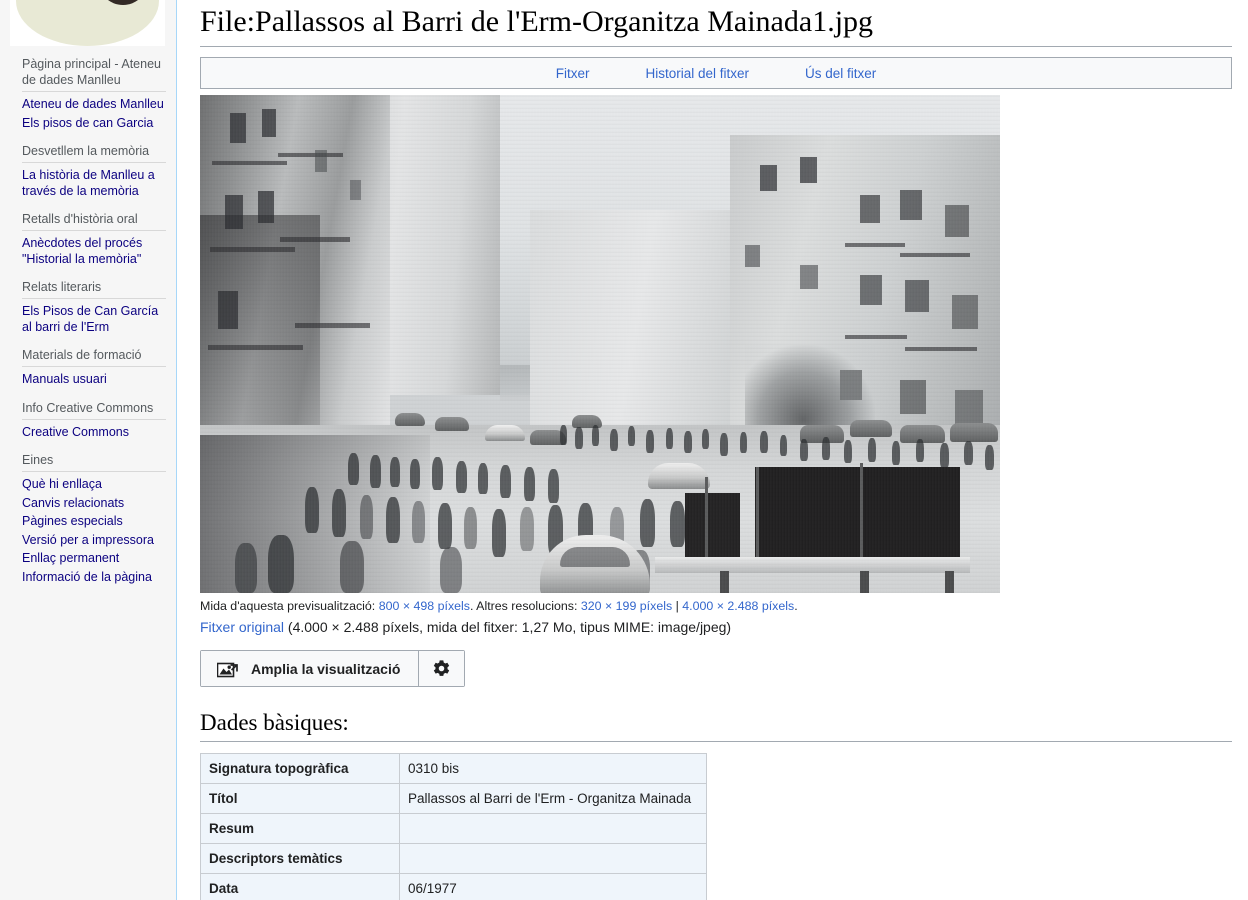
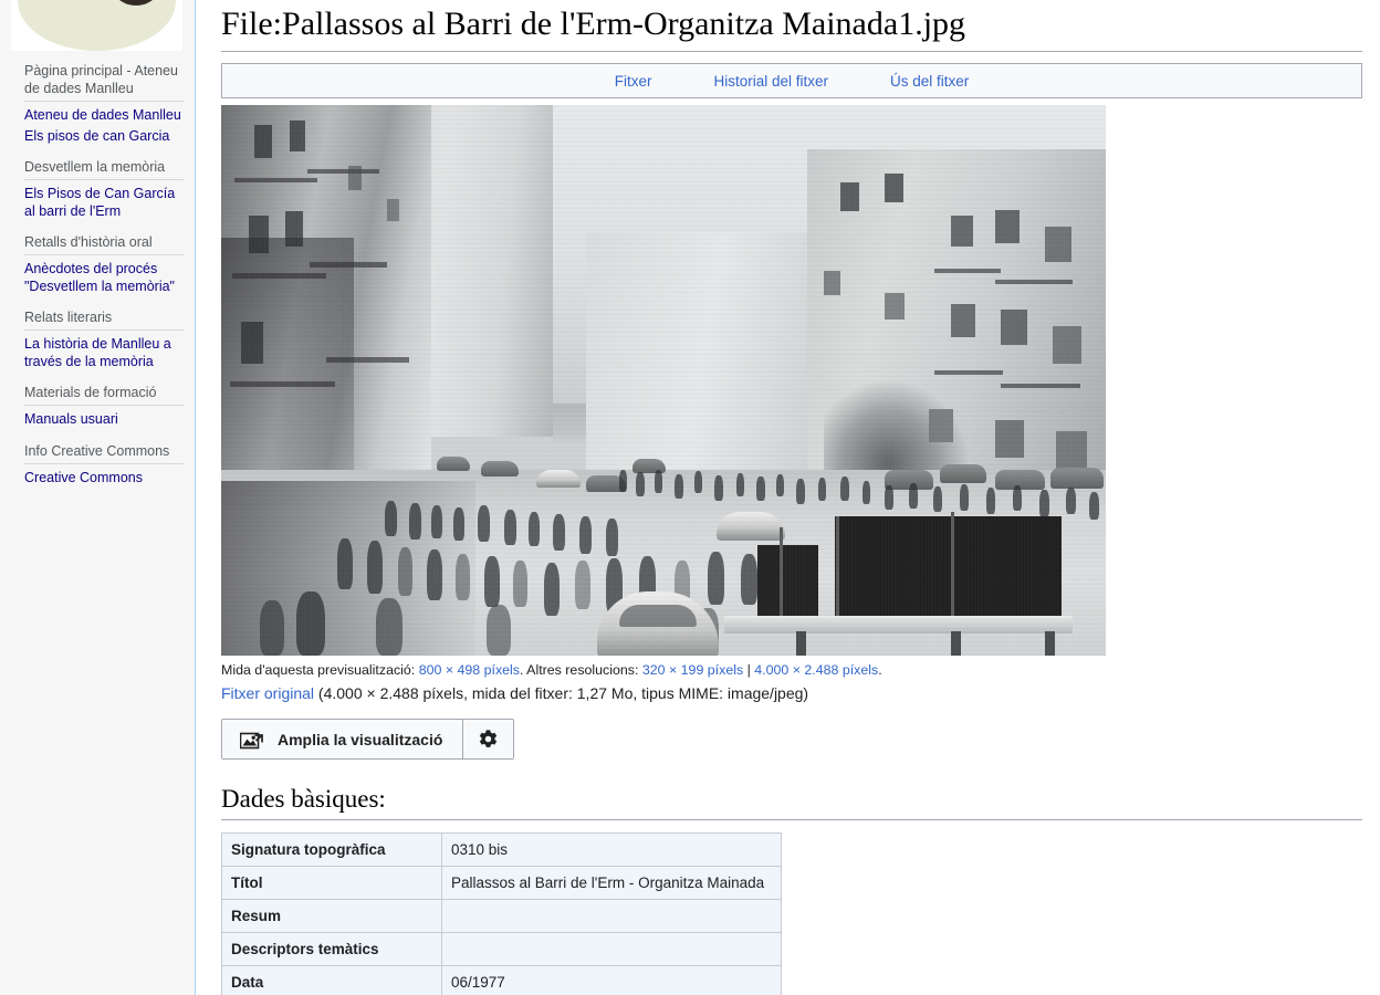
  Pàgina principal - Ateneu de dades Manlleu
  Ateneu de dades Manlleu
  Els pisos de can Garcia
  Desvetllem la memòria
- La història de Manlleu a través de la memòria
+ Els Pisos de Can García al barri de l'Erm
  Retalls d'història oral
- Anècdotes del procés "Historial la memòria"
+ Anècdotes del procés "Desvetllem la memòria"
  Relats literaris
- Els Pisos de Can García al barri de l'Erm
+ La història de Manlleu a través de la memòria
  Materials de formació
  Manuals usuari
  Info Creative Commons
  Creative Commons
- Eines
- Què hi enllaça
- Canvis relacionats
- Pàgines especials
- Versió per a impressora
- Enllaç permanent
- Informació de la pàgina
  File:Pallassos al Barri de l'Erm-Organitza Mainada1.jpg
  Fitxer
  Historial del fitxer
  Ús del fitxer
  Mida d'aquesta previsualització: 800 × 498 píxels. Altres resolucions: 320 × 199 píxels | 4.000 × 2.488 píxels.
  Fitxer original (4.000 × 2.488 píxels, mida del fitxer: 1,27 Mo, tipus MIME: image/jpeg)
  Amplia la visualització
  Dades bàsiques:
  Signatura topogràfica	0310 bis
  Títol	Pallassos al Barri de l'Erm - Organitza Mainada
  Resum
  Descriptors temàtics
  Data	06/1977
